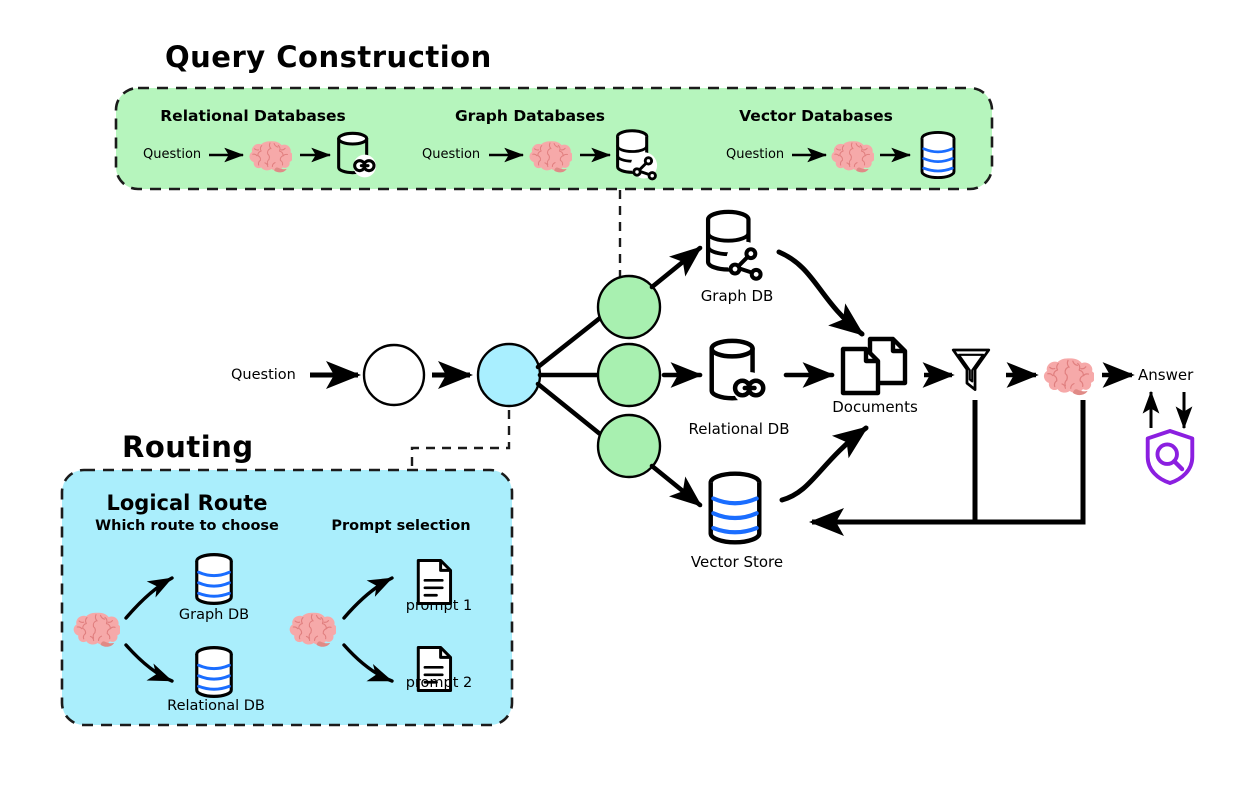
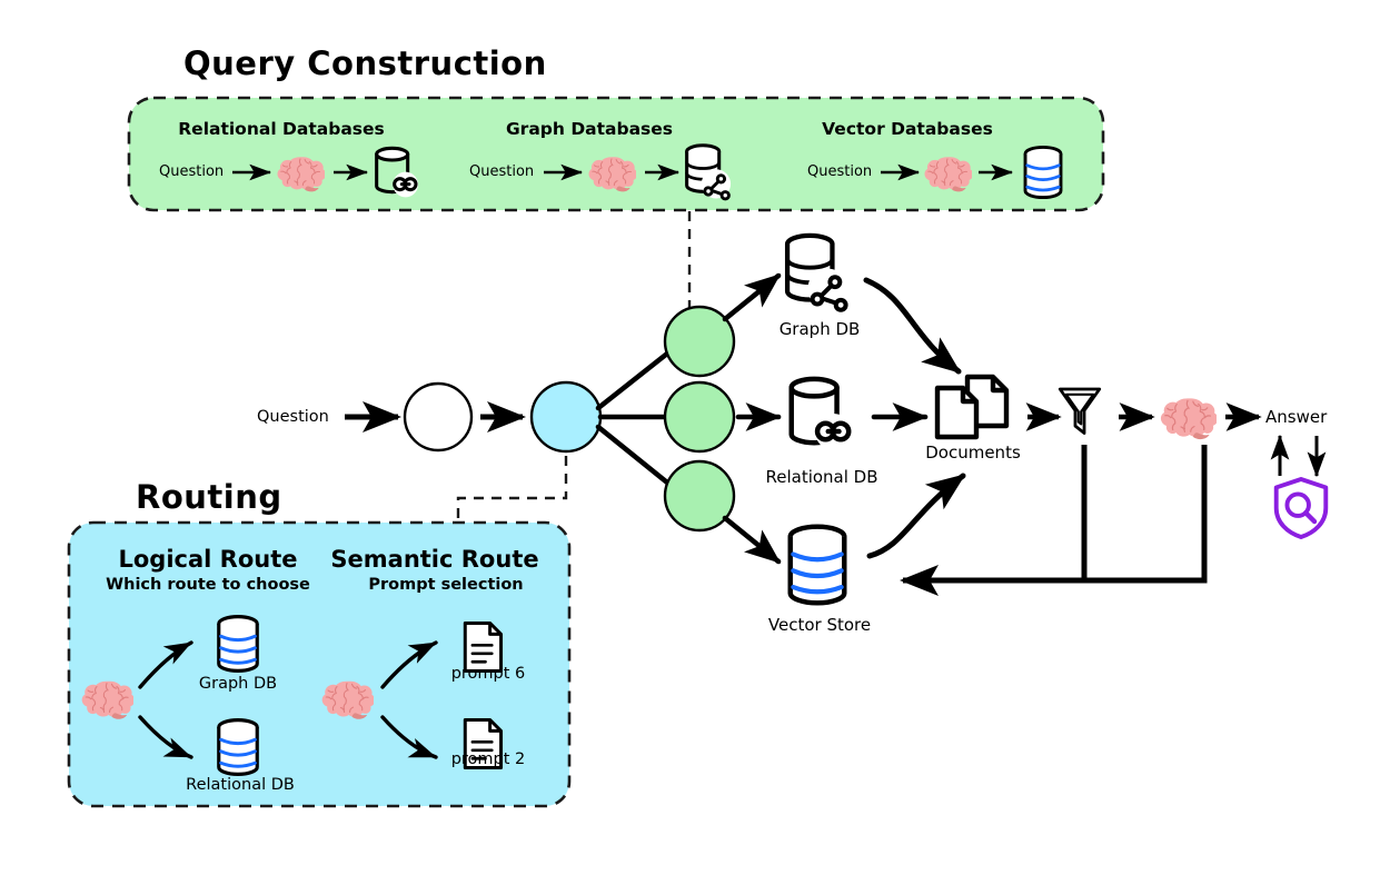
  Query Construction
  Relational Databases
  Question
  Graph Databases
  Question
  Vector Databases
  Question
  Routing
  Logical Route
  Which route to choose
  Graph DB
  Relational DB
+ Semantic Route
  Prompt selection
- prompt 1
+ prompt 6
  prompt 2
  Question
  Graph DB
  Relational DB
  Vector Store
  Documents
  Answer
